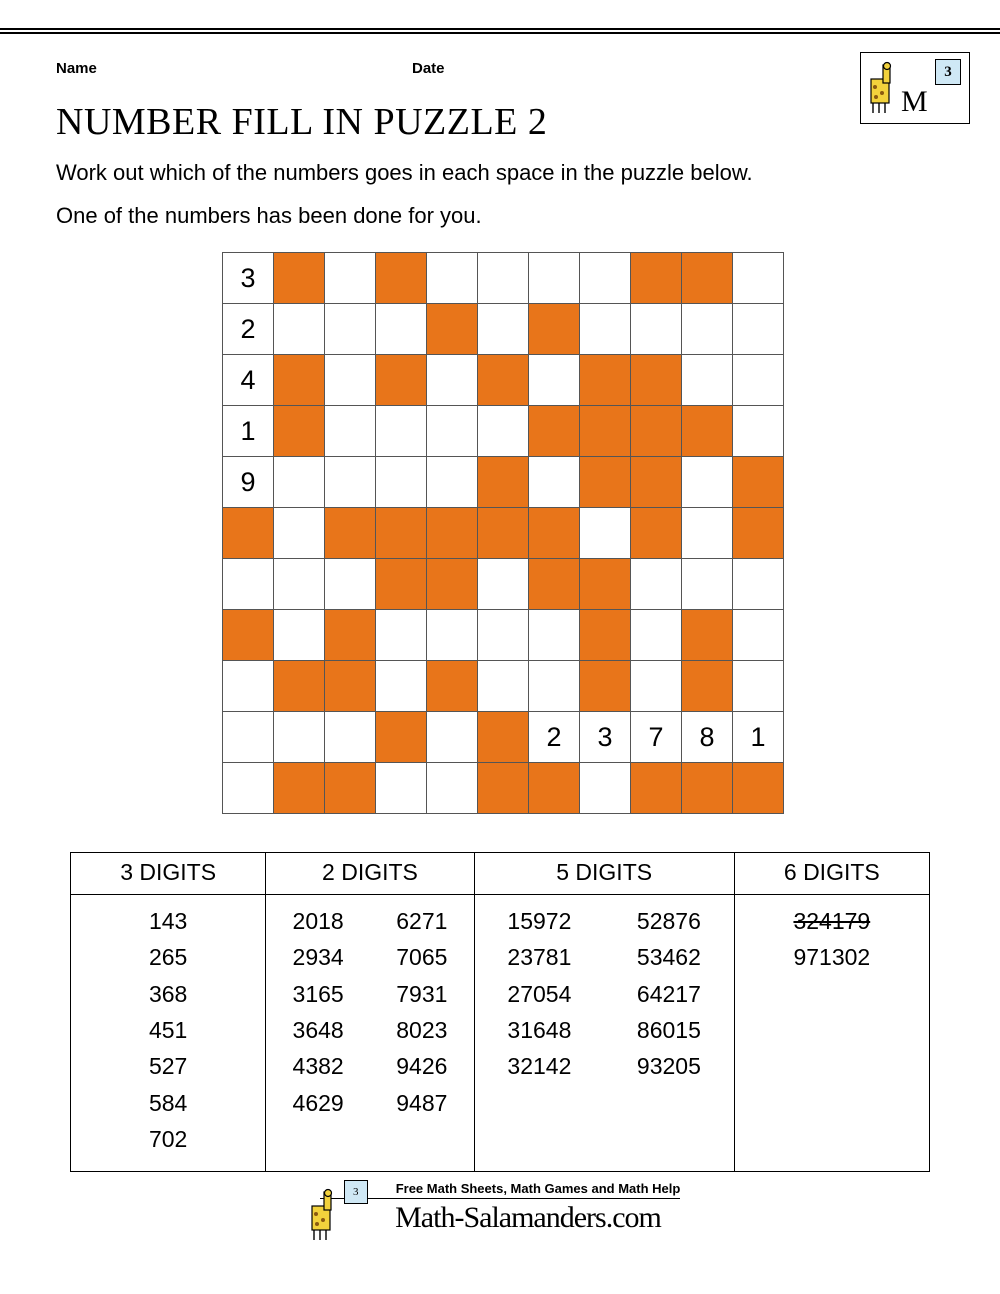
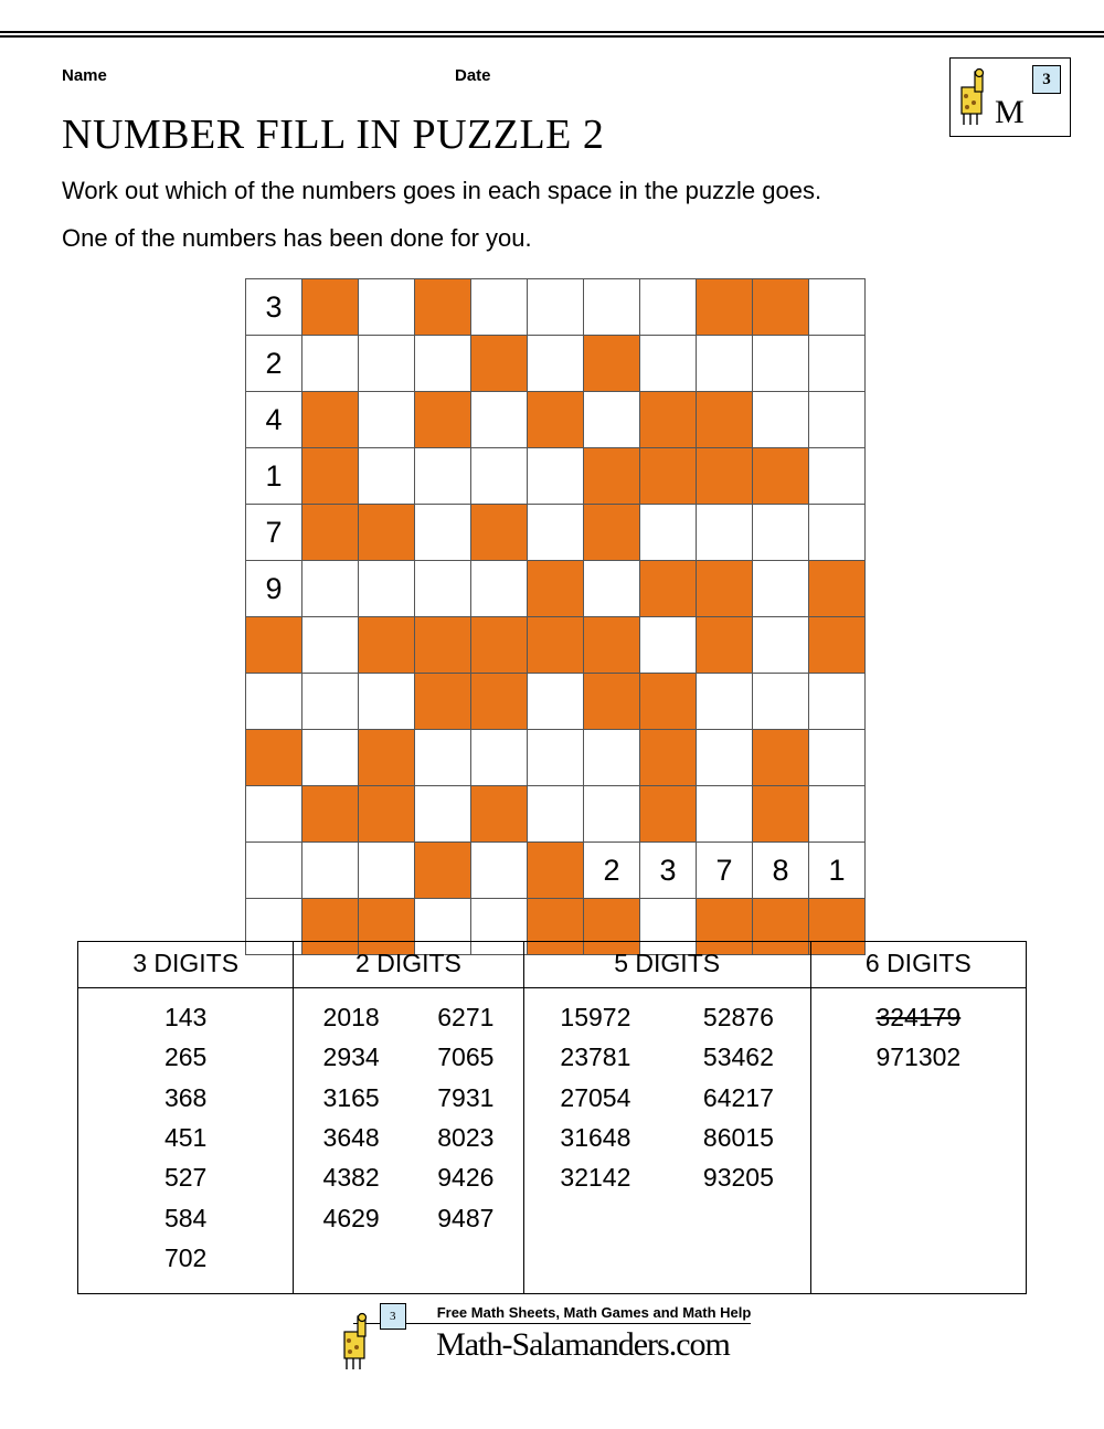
  Name
  Date
  3
  M
  NUMBER FILL IN PUZZLE 2
- Work out which of the numbers goes in each space in the puzzle below.
+ Work out which of the numbers goes in each space in the puzzle goes.
  One of the numbers has been done for you.
  3
  2
  4
  1
+ 7
  9
  						2	3	7	8	1
  3 DIGITS	2 DIGITS	5 DIGITS	6 DIGITS
  143265368451527584702	201829343165364843824629627170657931802394269487	15972237812705431648321425287653462642178601593205	324179971302
  3
  Free Math Sheets, Math Games and Math Help
  Math-Salamanders.com
